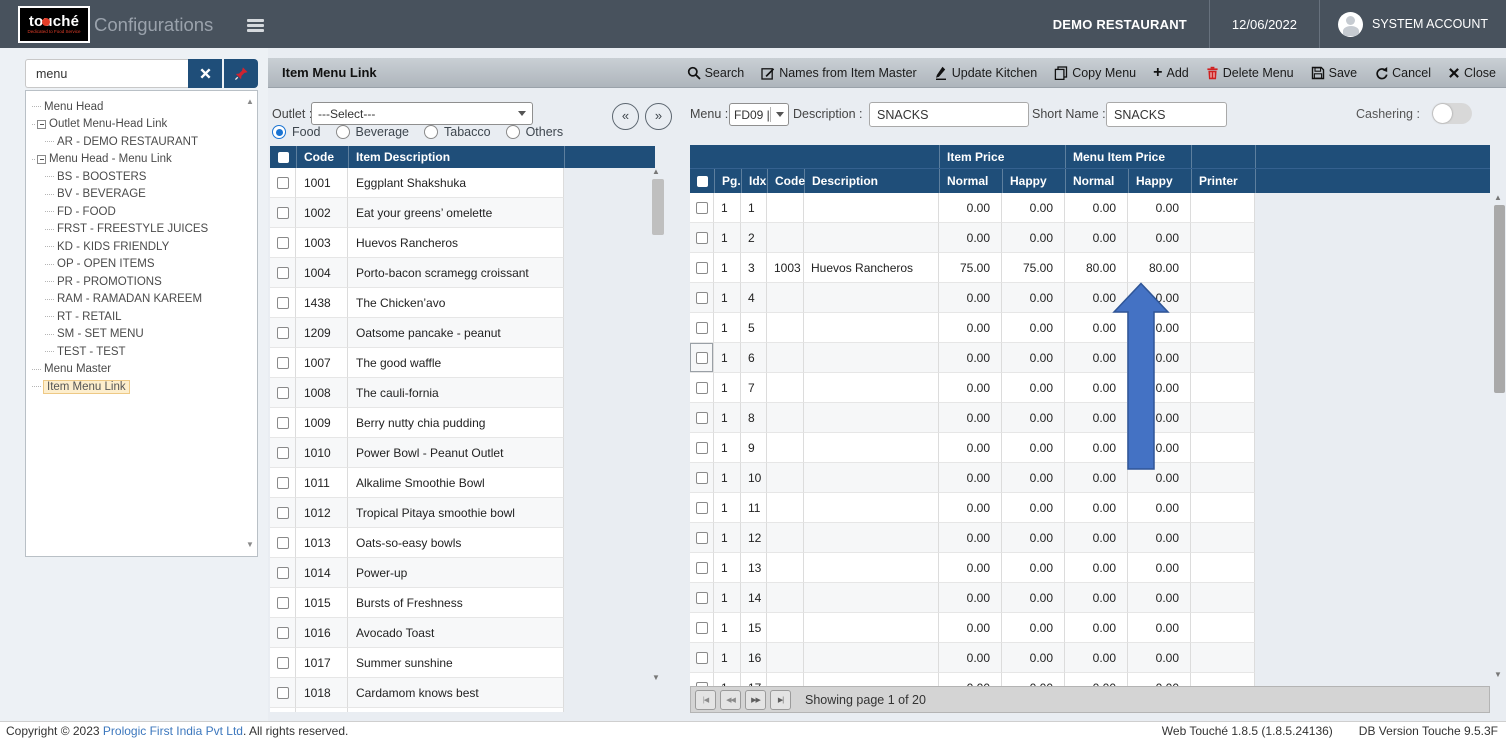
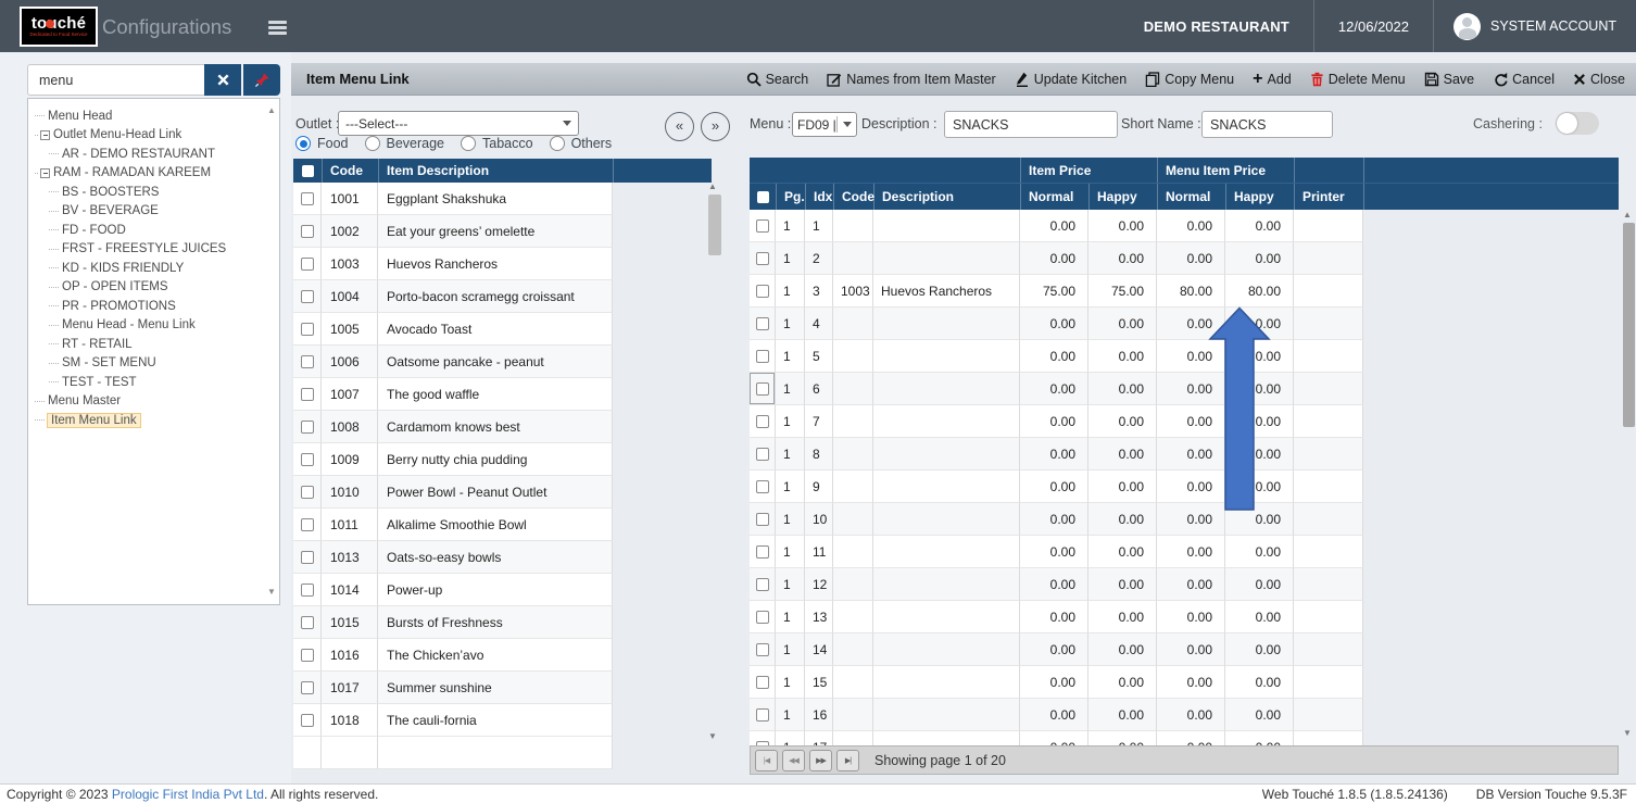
  touché
  Configurations
  DEMO RESTAURANT
  12/06/2022
  SYSTEM ACCOUNT
  menu
  Menu Head
  Outlet Menu-Head Link
  AR - DEMO RESTAURANT
- Menu Head - Menu Link
+ RAM - RAMADAN KAREEM
  BS - BOOSTERS
  BV - BEVERAGE
  FD - FOOD
  FRST - FREESTYLE JUICES
  KD - KIDS FRIENDLY
  OP - OPEN ITEMS
  PR - PROMOTIONS
- RAM - RAMADAN KAREEM
+ Menu Head - Menu Link
  RT - RETAIL
  SM - SET MENU
  TEST - TEST
  Menu Master
  Item Menu Link
  ▲
  ▼
  Item Menu Link
  Search
  Names from Item Master
  Update Kitchen
  Copy Menu
  +
  Add
  Delete Menu
  Save
  Cancel
  Close
  Outlet
  ---Select---
  «
  »
  Food
  Beverage
  Tabacco
  Others
  Code
  Item Description
  1001
  Eggplant Shakshuka
  1002
  Eat your greens’ omelette
  1003
  Huevos Rancheros
  1004
  Porto-bacon scramegg croissant
- 1438
+ 1005
- The Chicken’avo
+ Avocado Toast
- 1209
+ 1006
  Oatsome pancake - peanut
  1007
  The good waffle
  1008
- The cauli-fornia
+ Cardamom knows best
  1009
  Berry nutty chia pudding
  1010
  Power Bowl - Peanut Outlet
  1011
  Alkalime Smoothie Bowl
- 1012
- Tropical Pitaya smoothie bowl
  1013
  Oats-so-easy bowls
  1014
  Power-up
  1015
  Bursts of Freshness
  1016
- Avocado Toast
+ The Chicken’avo
  1017
  Summer sunshine
  1018
- Cardamom knows best
+ The cauli-fornia
  ▲
  ▼
  Menu :
  FD09 |
  Description :
  SNACKS
  Short Name :
  SNACKS
  Cashering :
  Item Price
  Menu Item Price
  Pg.
  Idx
  Code
  Description
  Normal
  Happy
  Normal
  Happy
  Printer
  1
  1
  0.00
  0.00
  0.00
  0.00
  1
  2
  0.00
  0.00
  0.00
  0.00
  1
  3
  1003
  Huevos Rancheros
  75.00
  75.00
  80.00
  80.00
  1
  4
  0.00
  0.00
  0.00
  0.00
  1
  5
  0.00
  0.00
  0.00
  0.00
  1
  6
  0.00
  0.00
  0.00
  0.00
  1
  7
  0.00
  0.00
  0.00
  0.00
  1
  8
  0.00
  0.00
  0.00
  0.00
  1
  9
  0.00
  0.00
  0.00
  0.00
  1
  10
  0.00
  0.00
  0.00
  0.00
  1
  11
  0.00
  0.00
  0.00
  0.00
  1
  12
  0.00
  0.00
  0.00
  0.00
  1
  13
  0.00
  0.00
  0.00
  0.00
  1
  14
  0.00
  0.00
  0.00
  0.00
  1
  15
  0.00
  0.00
  0.00
  0.00
  1
  16
  0.00
  0.00
  0.00
  0.00
  Showing page 1 of 20
  ▲
  ▼
  Copyright © 2023 Prologic First India Pvt Ltd. All rights reserved.
  Web Touché 1.8.5 (1.8.5.24136)
  DB Version Touche 9.5.3F
